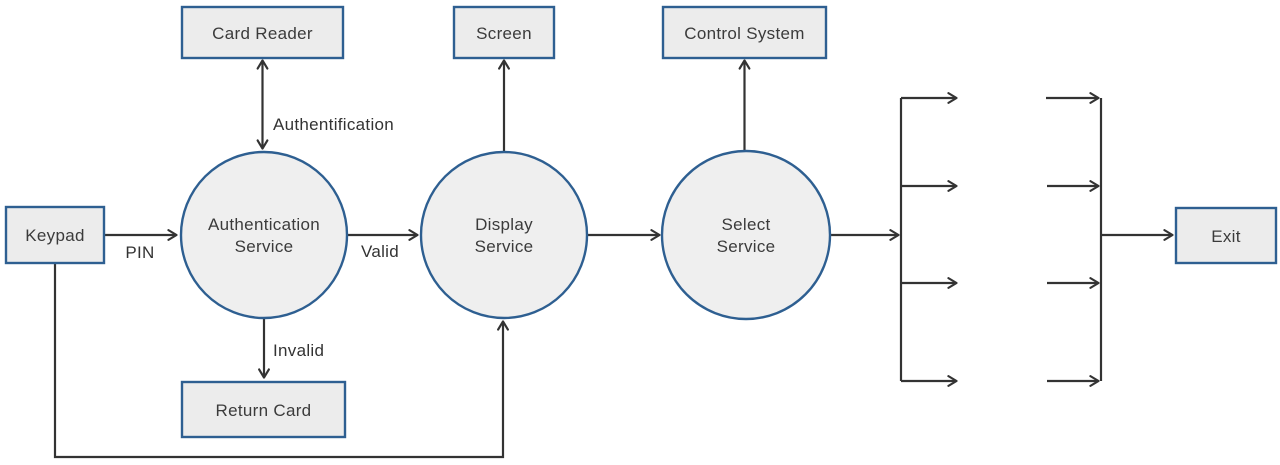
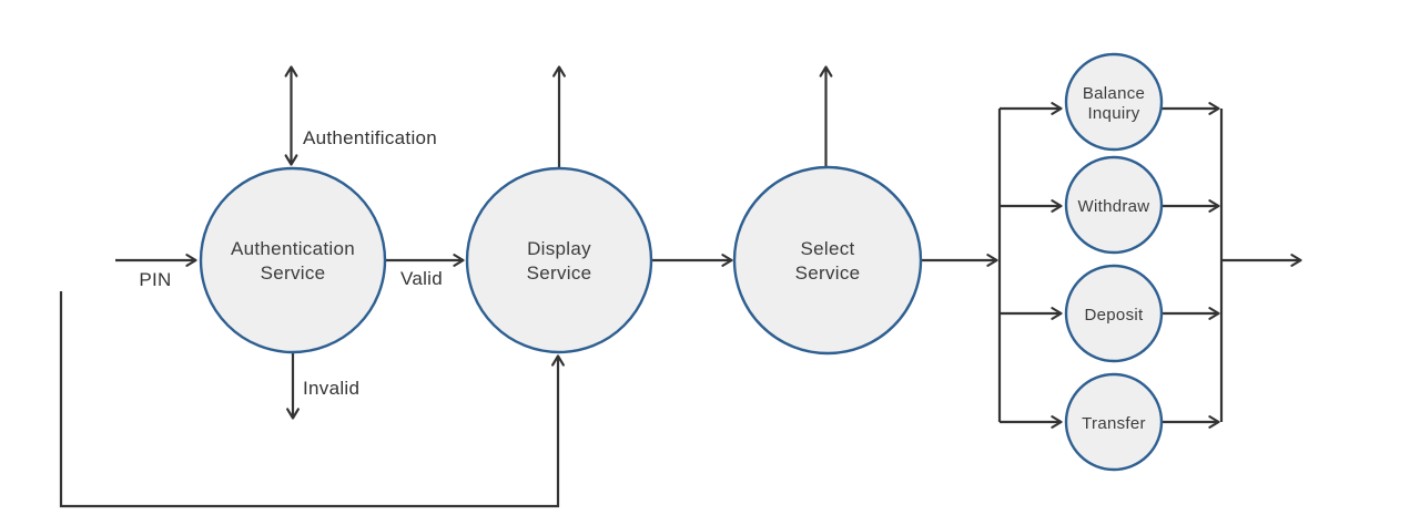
  Authentification
  PIN
  Valid
  Invalid
- Card Reader
- Screen
- Control System
- Keypad
- Return Card
- Exit
  Authentication
  Service
  Display
  Service
  Select
  Service
+ Balance
+ Inquiry
+ Withdraw
+ Deposit
+ Transfer
